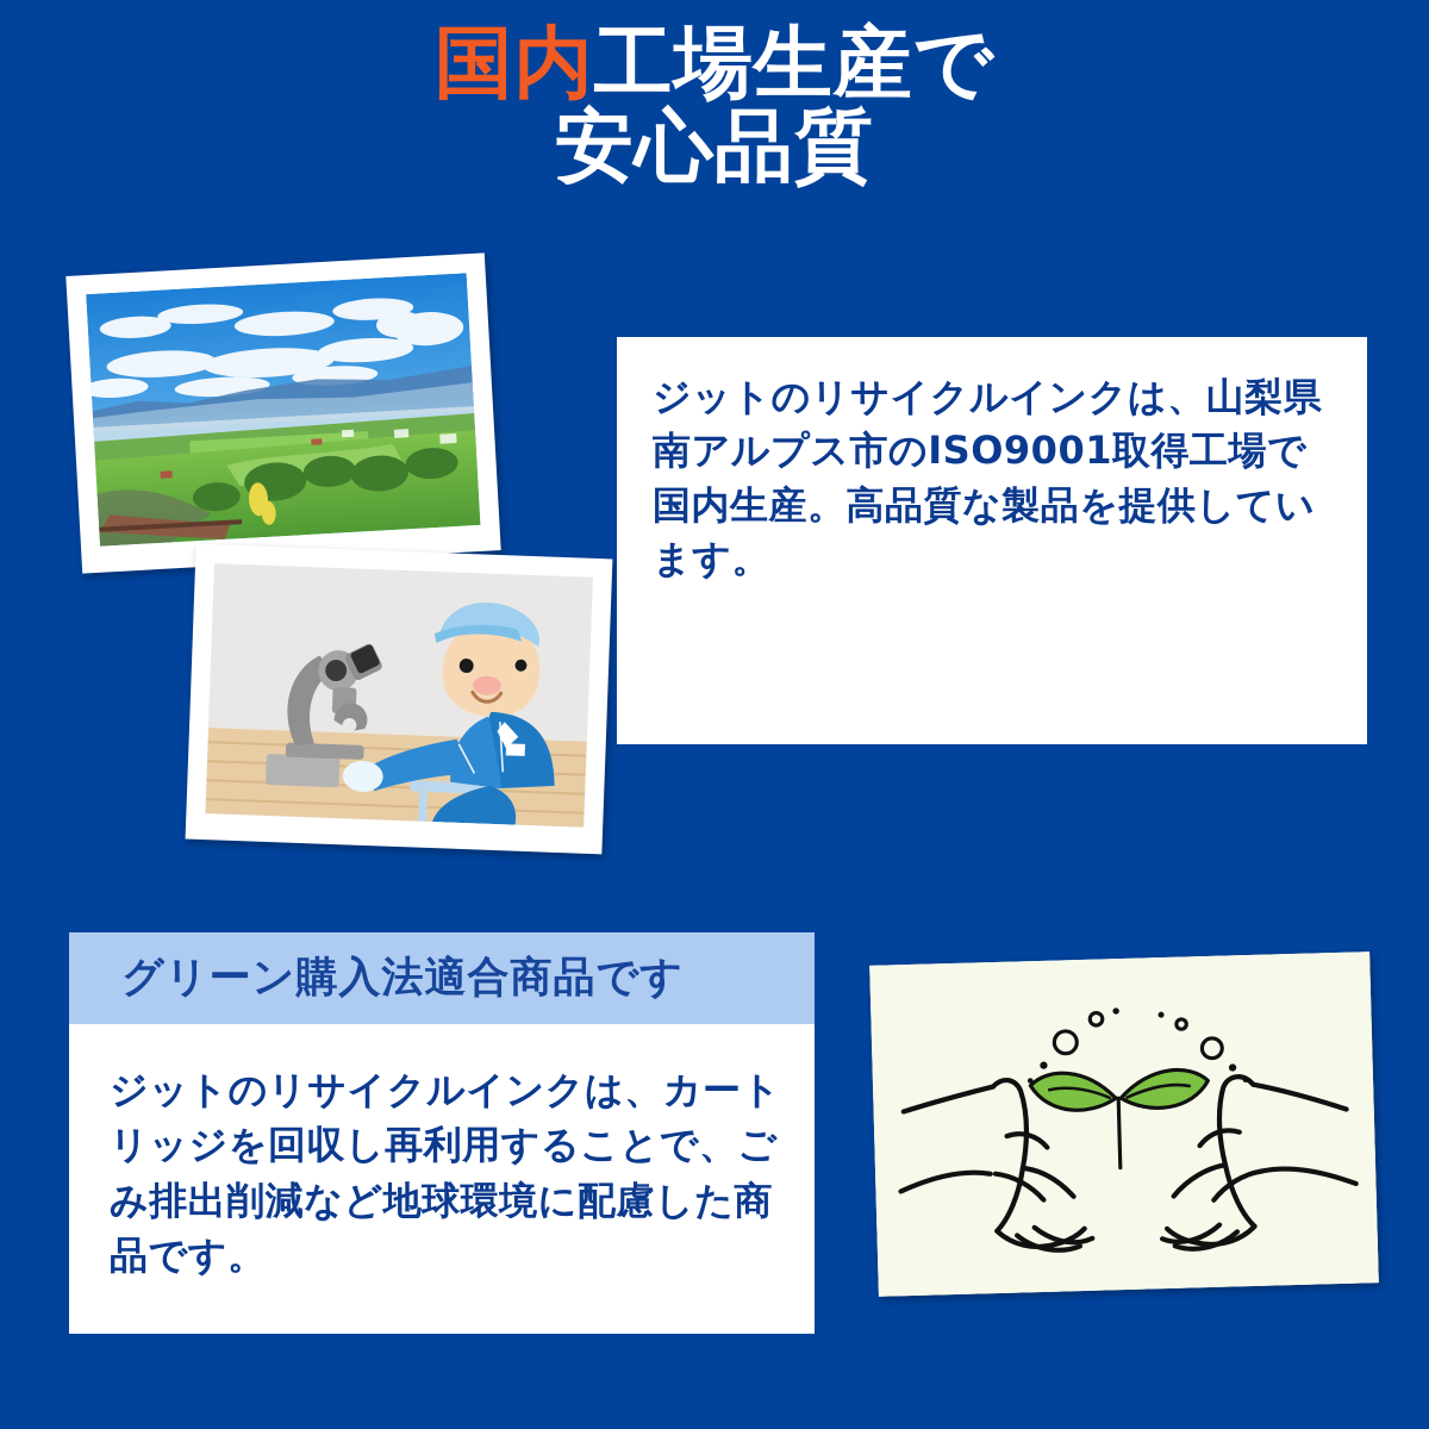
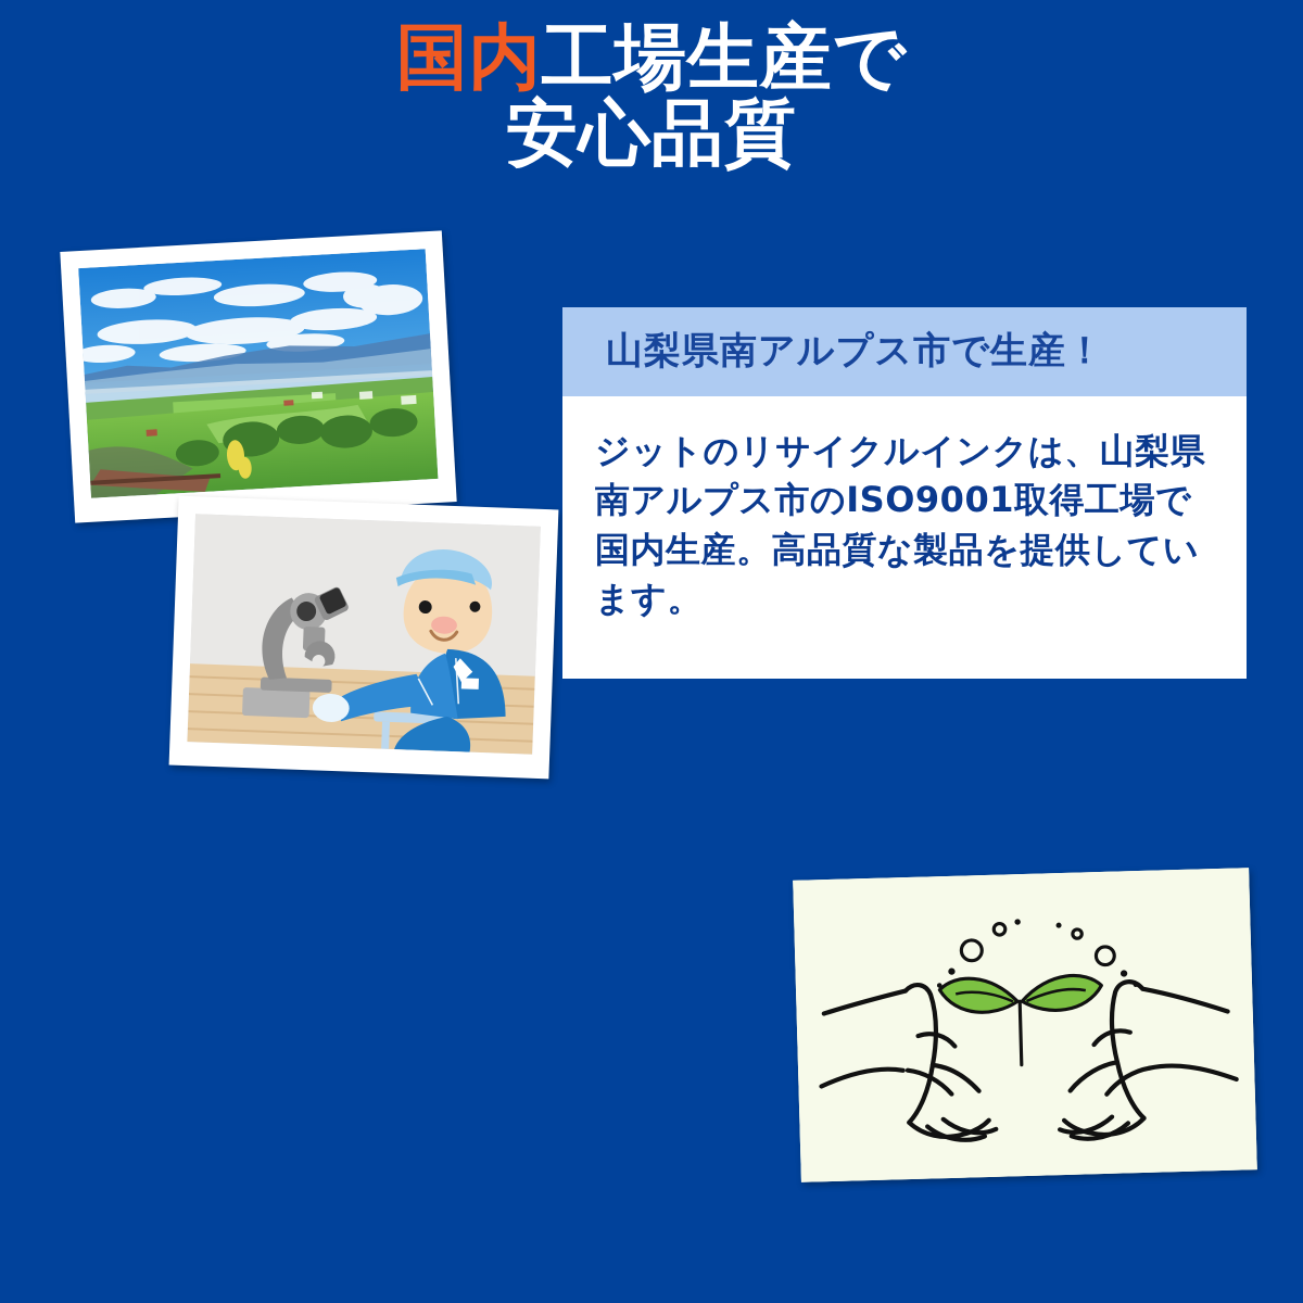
  国内工場生産で
  安心品質
+ 山梨県南アルプス市で生産！
  ジットのリサイクルインクは、山梨県南アルプス市のISO9001取得工場で国内生産。高品質な製品を提供しています。
- グリーン購入法適合商品です
- ジットのリサイクルインクは、カートリッジを回収し再利用することで、ごみ排出削減など地球環境に配慮した商品です。
